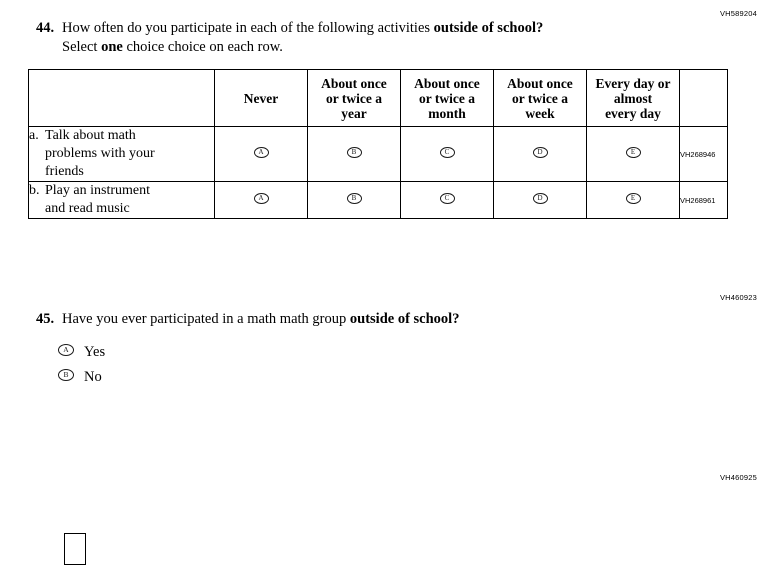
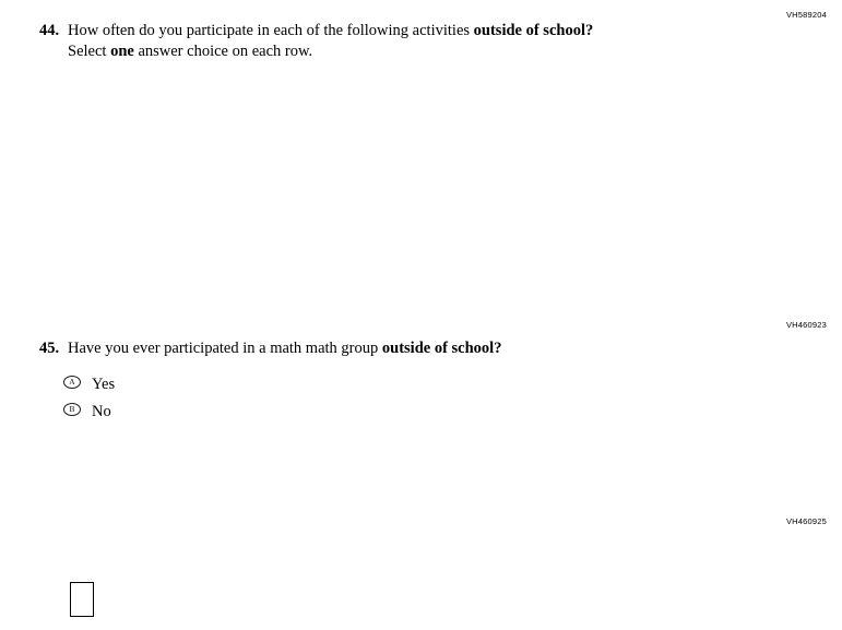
  VH589204
  VH460923
  VH460925
  44. How often do you participate in each of the following activities outside of school?
- Select one choice choice on each row.
+ Select one answer choice on each row.
- 	Never	About once or twice a year	About once or twice a month	About once or twice a week	Every day or almost every day
- a. Talk about mathproblems with yourfriends	A	B	C	D	E	VH268946
- b. Play an instrumentand read music	A	B	C	D	E	VH268961
  45. Have you ever participated in a math math group outside of school?
  A
  Yes
  B
  No
